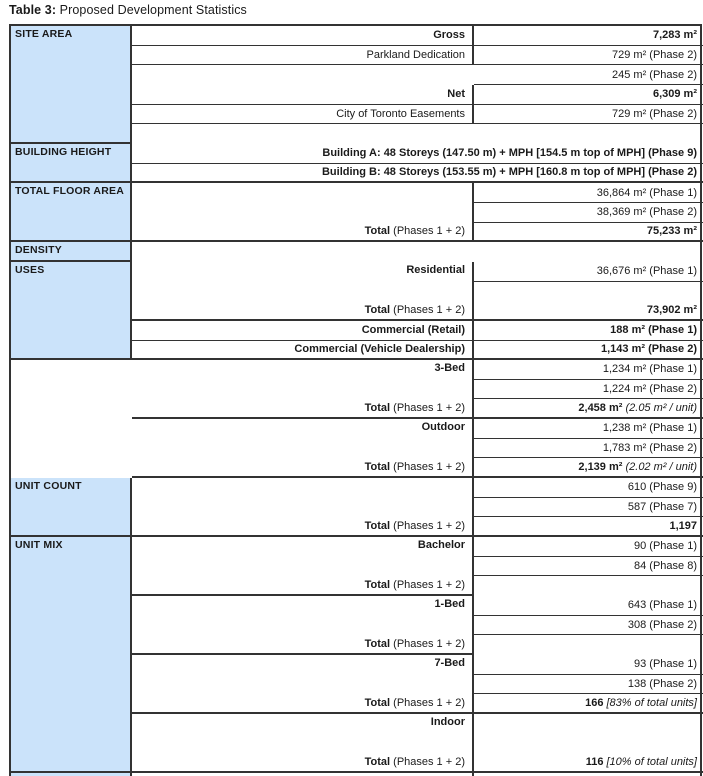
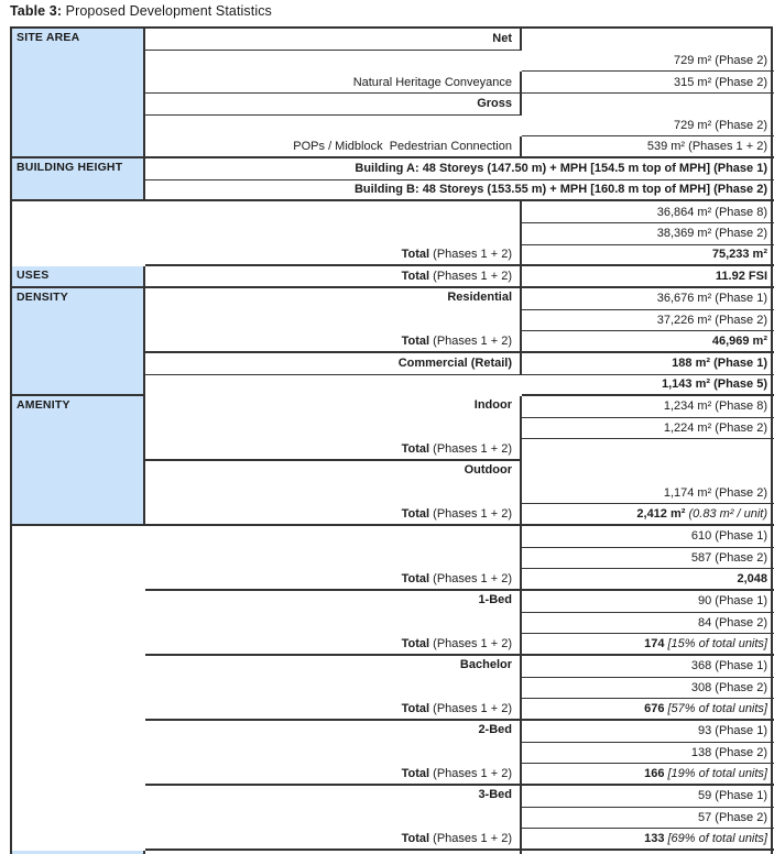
  Table 3: Proposed Development Statistics
  SITE AREA
- Gross
+ Net
- 7,283 m²
- Parkland Dedication
  729 m² (Phase 2)
+ Natural Heritage Conveyance
- 245 m² (Phase 2)
+ 315 m² (Phase 2)
- Net
+ Gross
- 6,309 m²
- City of Toronto Easements
  729 m² (Phase 2)
+ POPs / Midblock Pedestrian Connection
+ 539 m² (Phases 1 + 2)
  BUILDING HEIGHT
- Building A: 48 Storeys (147.50 m) + MPH [154.5 m top of MPH] (Phase 9)
+ Building A: 48 Storeys (147.50 m) + MPH [154.5 m top of MPH] (Phase 1)
  Building B: 48 Storeys (153.55 m) + MPH [160.8 m top of MPH] (Phase 2)
- TOTAL FLOOR AREA
  Total (Phases 1 + 2)
- 36,864 m² (Phase 1)
+ 36,864 m² (Phase 8)
  38,369 m² (Phase 2)
  75,233 m²
- DENSITY
+ USES
+ Total
+ (Phases 1 + 2)
+ 11.92 FSI
- USES
+ DENSITY
  Residential
  Total (Phases 1 + 2)
  36,676 m² (Phase 1)
+ 37,226 m² (Phase 2)
- 73,902 m²
+ 46,969 m²
  Commercial (Retail)
  188 m² (Phase 1)
- Commercial (Vehicle Dealership)
- 1,143 m² (Phase 2)
+ 1,143 m² (Phase 5)
+ AMENITY
- 3-Bed
+ Indoor
  Total (Phases 1 + 2)
- 1,234 m² (Phase 1)
+ 1,234 m² (Phase 8)
  1,224 m² (Phase 2)
- 2,458 m²
- (2.05 m² / unit)
  Outdoor
  Total (Phases 1 + 2)
- 1,238 m² (Phase 1)
- 1,783 m² (Phase 2)
+ 1,174 m² (Phase 2)
- 2,139 m²
+ 2,412 m²
- (2.02 m² / unit)
+ (0.83 m² / unit)
- UNIT COUNT
  Total (Phases 1 + 2)
- 610 (Phase 9)
+ 610 (Phase 1)
- 587 (Phase 7)
+ 587 (Phase 2)
- 1,197
+ 2,048
- UNIT MIX
- Bachelor
+ 1-Bed
  Total (Phases 1 + 2)
  90 (Phase 1)
- 84 (Phase 8)
+ 84 (Phase 2)
+ 174
+ [15% of total units]
- 1-Bed
+ Bachelor
  Total (Phases 1 + 2)
- 643 (Phase 1)
+ 368 (Phase 1)
  308 (Phase 2)
+ 676
+ [57% of total units]
- 7-Bed
+ 2-Bed
  Total (Phases 1 + 2)
  93 (Phase 1)
  138 (Phase 2)
  166
- [83% of total units]
+ [19% of total units]
- Indoor
+ 3-Bed
  Total (Phases 1 + 2)
+ 59 (Phase 1)
+ 57 (Phase 2)
- 116
+ 133
- [10% of total units]
+ [69% of total units]
